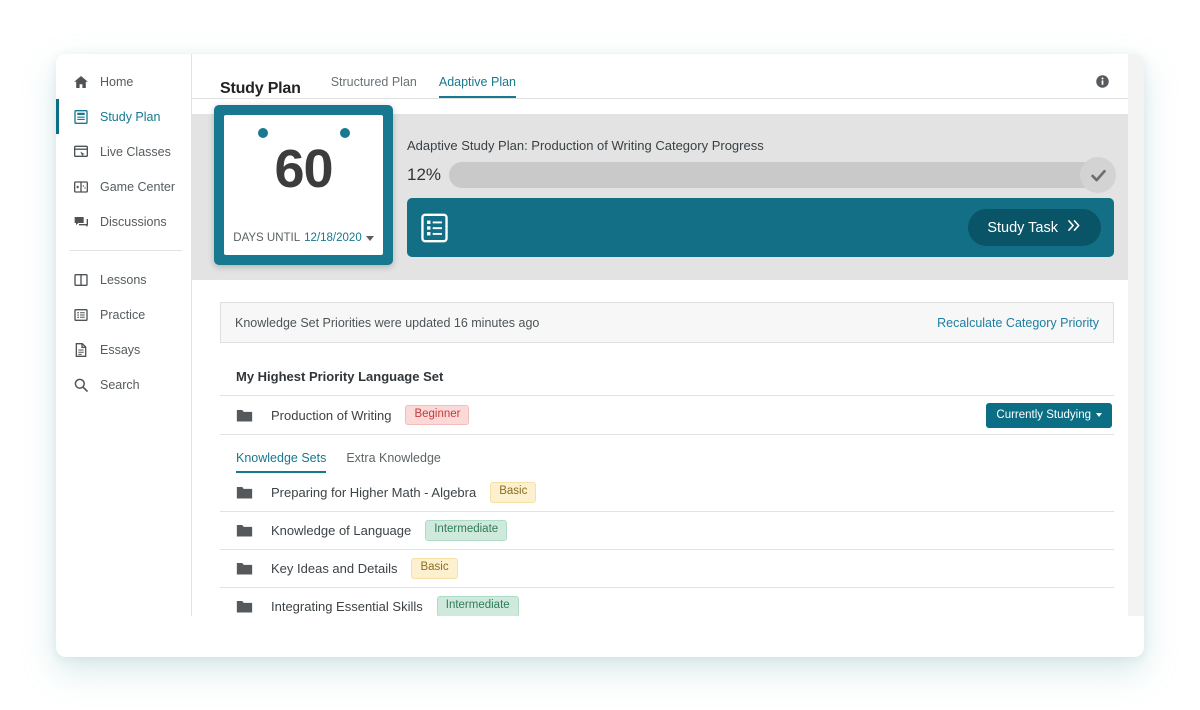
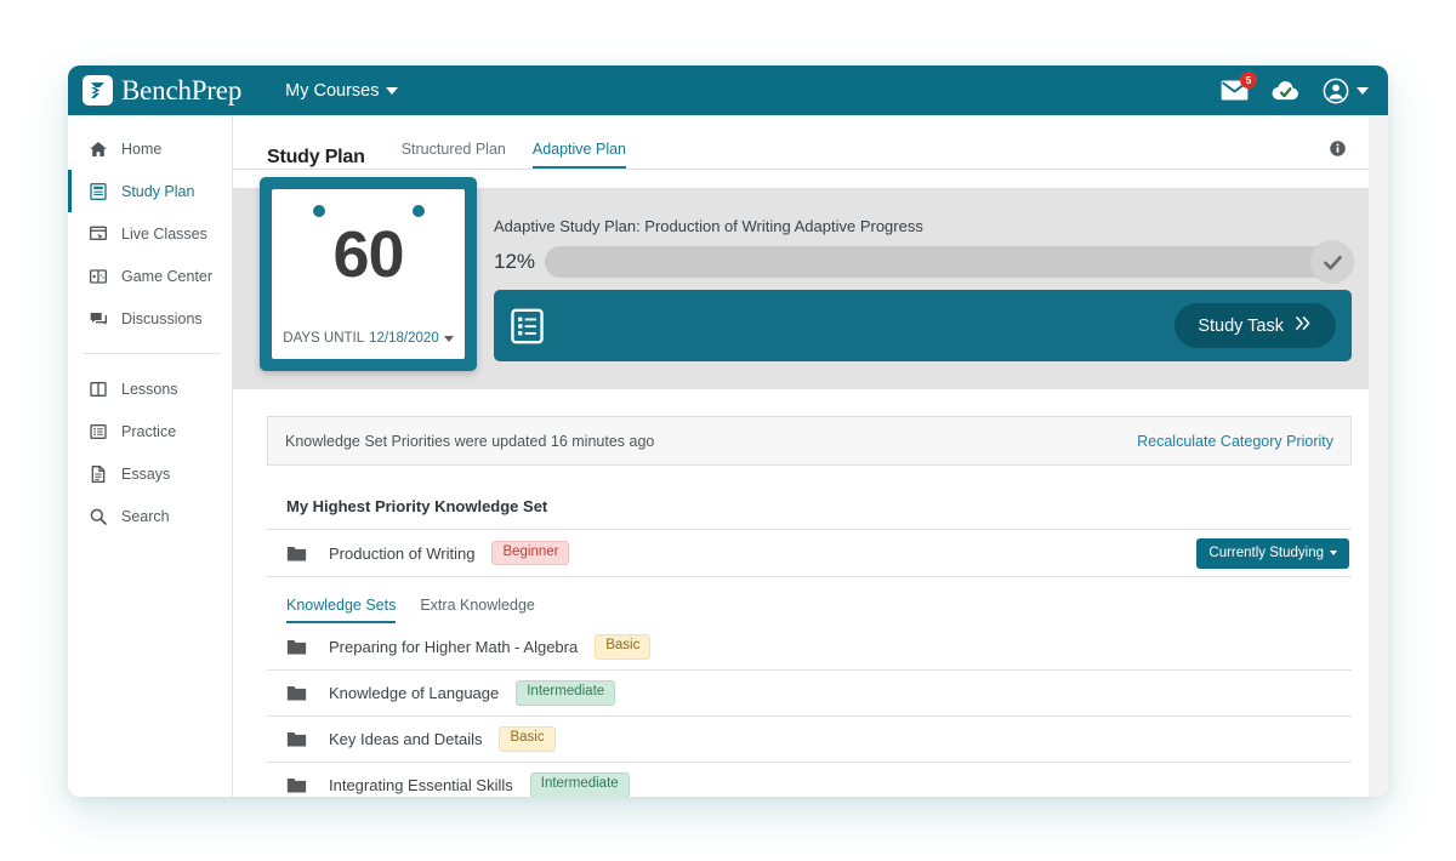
+ BenchPrep
+ My Courses
+ 5
  Home
  Study Plan
  Live Classes
  Game Center
  Discussions
  Lessons
  Practice
  Essays
  Search
  Study Plan
  Structured Plan
  Adaptive Plan
  60
  DAYS UNTIL
  12/18/2020
- Adaptive Study Plan: Production of Writing Category Progress
+ Adaptive Study Plan: Production of Writing Adaptive Progress
  12%
  Study Task
  Knowledge Set Priorities were updated 16 minutes ago
  Recalculate Category Priority
- My Highest Priority Language Set
+ My Highest Priority Knowledge Set
  Production of Writing
  Beginner
  Currently Studying
  Knowledge Sets
  Extra Knowledge
  Preparing for Higher Math - Algebra
  Basic
  Knowledge of Language
  Intermediate
  Key Ideas and Details
  Basic
  Integrating Essential Skills
  Intermediate
